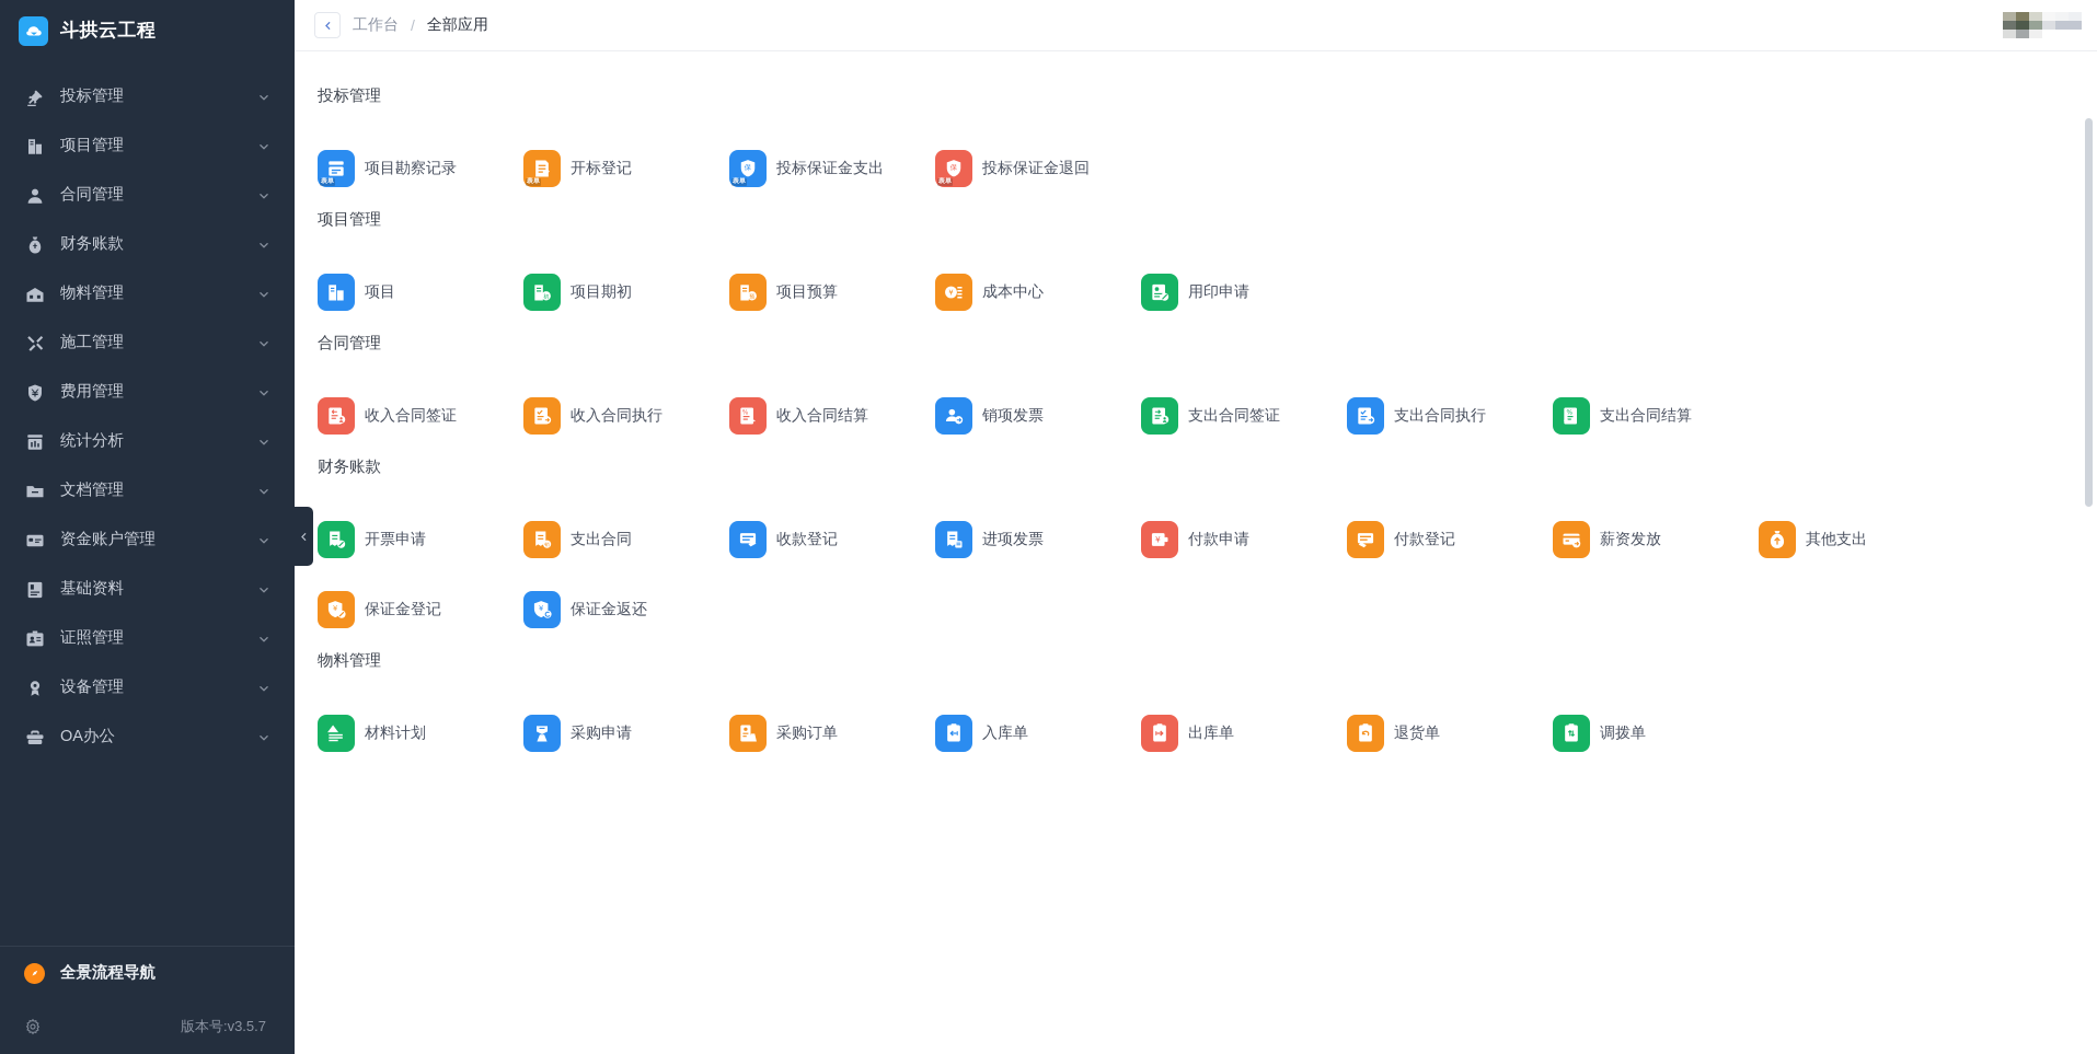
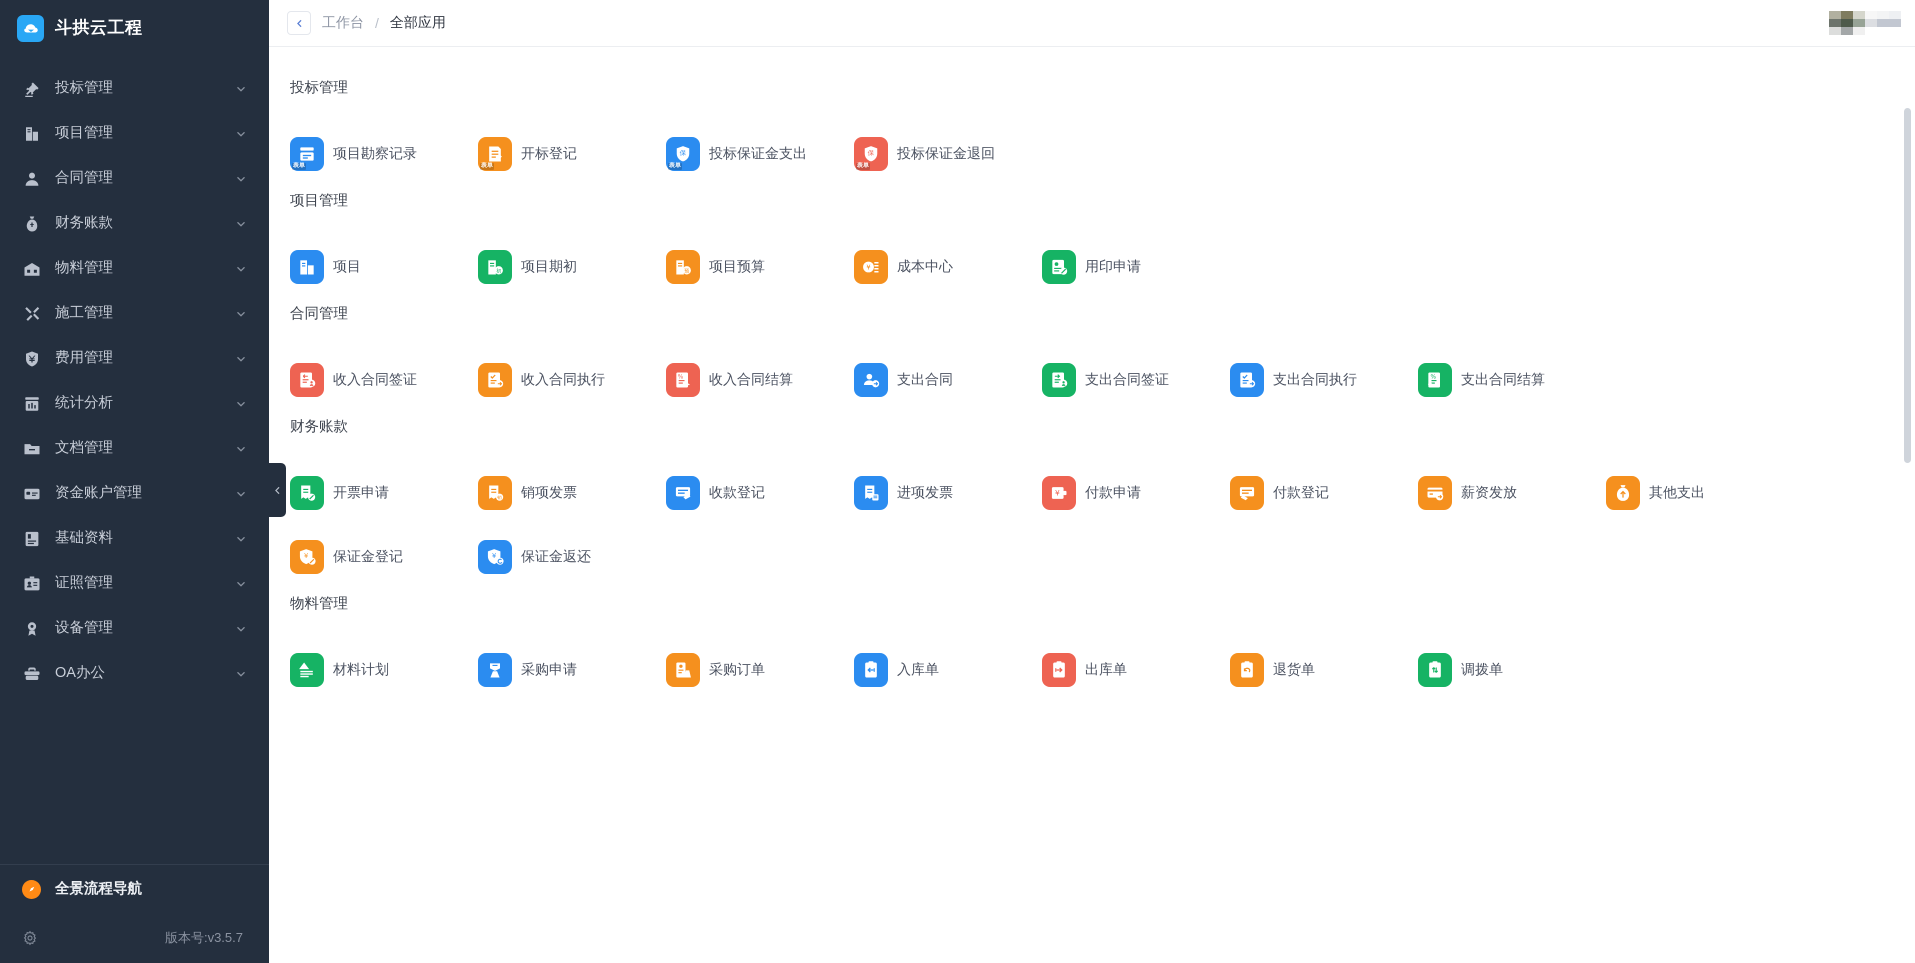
  斗拱云工程
  投标管理
  项目管理
  合同管理
  财务账款
  物料管理
  施工管理
  费用管理
  统计分析
  文档管理
  资金账户管理
  基础资料
  证照管理
  设备管理
  OA办公
  全景流程导航
  版本号:v3.5.7
  工作台
  /
  全部应用
  投标管理
  项目勘察记录
  开标登记
  保
  投标保证金支出
  保
  投标保证金退回
  项目管理
  项目
  项目期初
  项目预算
  ¥
  成本中心
  用印申请
  合同管理
  收入合同签证
  收入合同执行
  收入合同结算
- 销项发票
+ 支出合同
  支出合同签证
  支出合同执行
  支出合同结算
  财务账款
  开票申请
- 支出合同
+ 销项发票
  收款登记
  进项发票
  ¥
  付款申请
  付款登记
  薪资发放
  其他支出
  ¥
  保证金登记
  ¥
  保证金返还
  物料管理
  材料计划
  采购申请
  采购订单
  入库单
  出库单
  退货单
  调拨单
